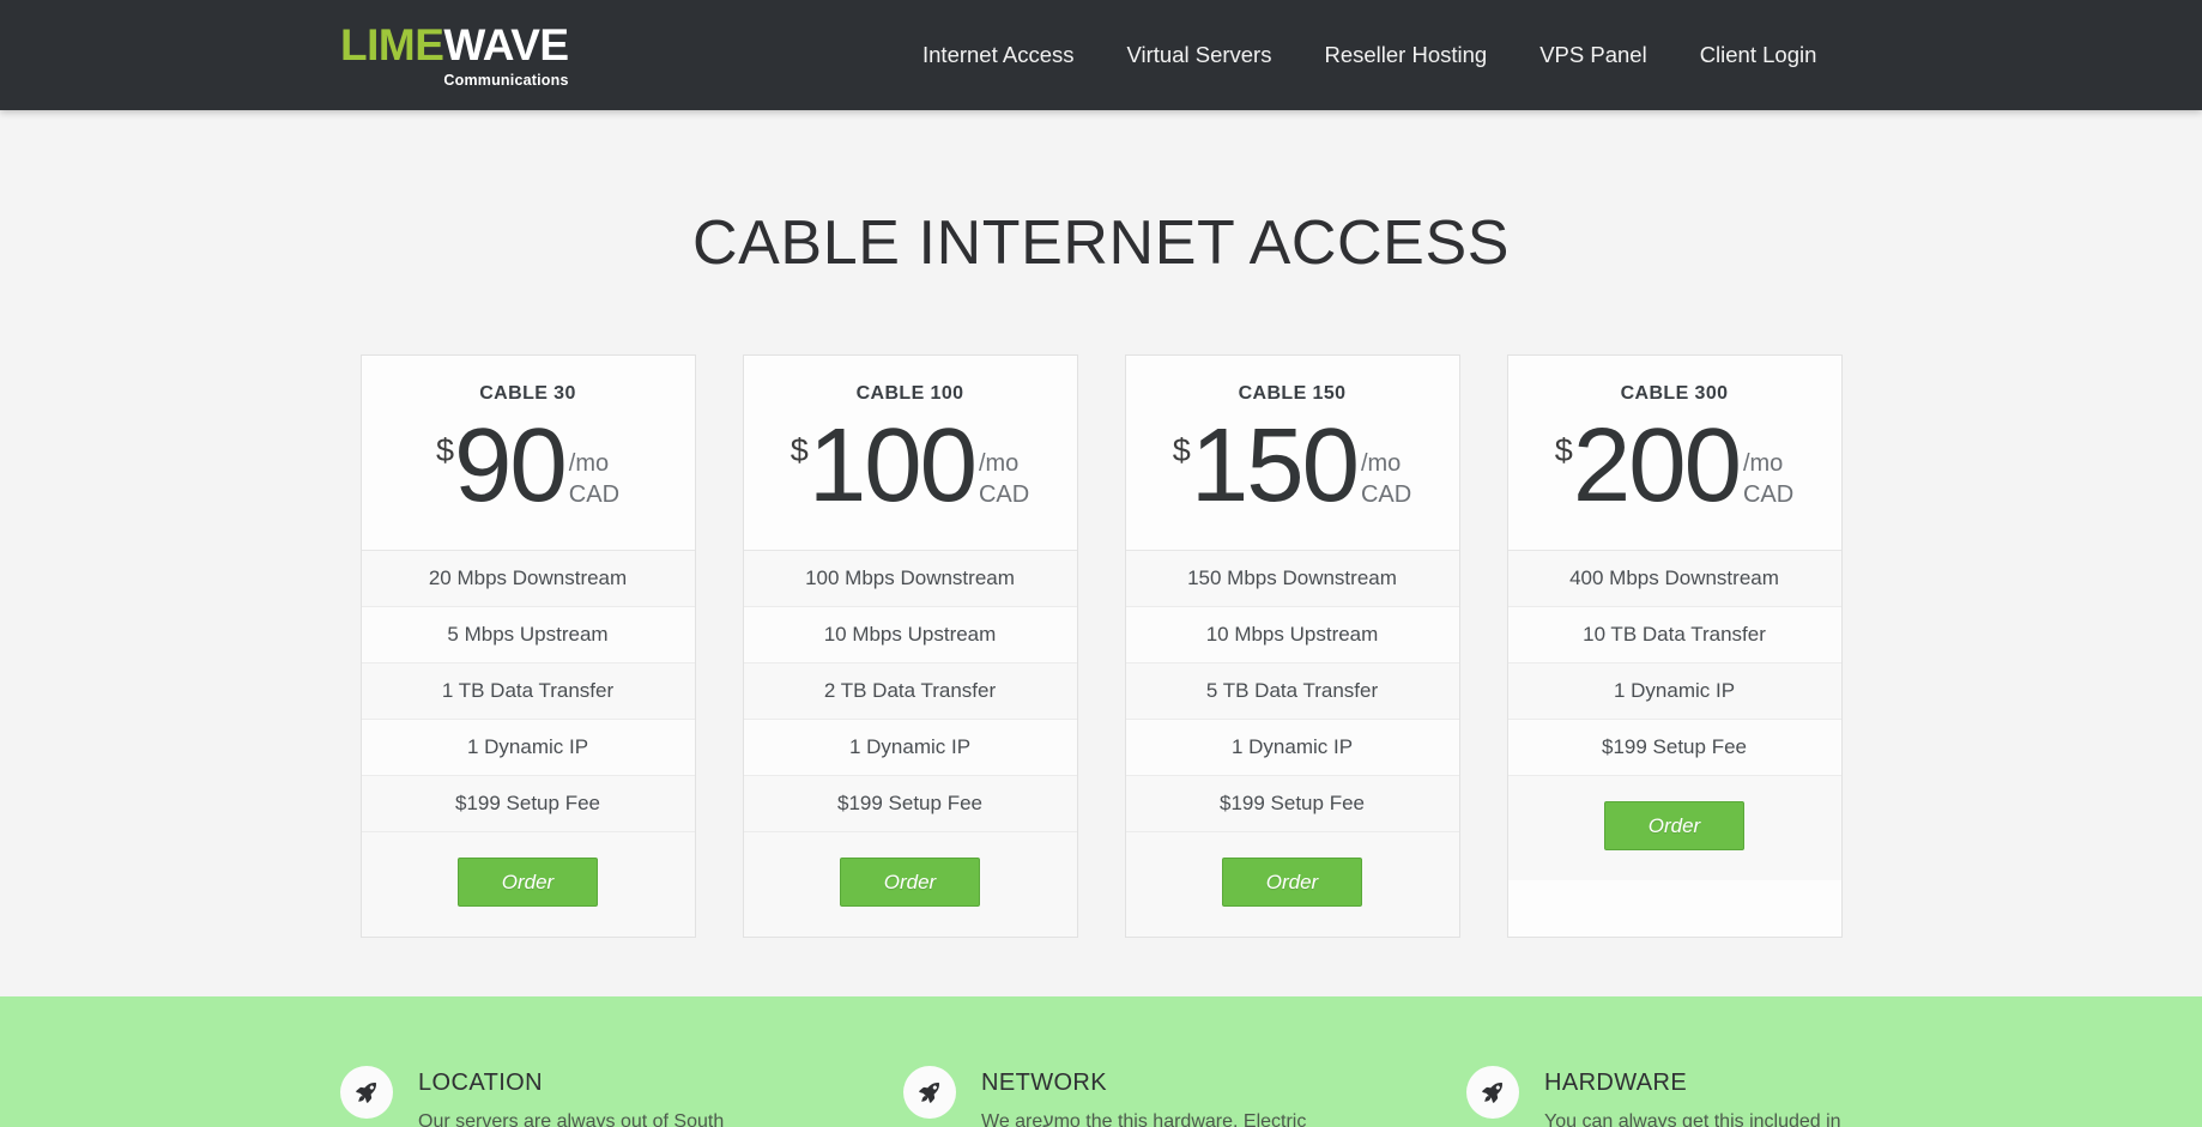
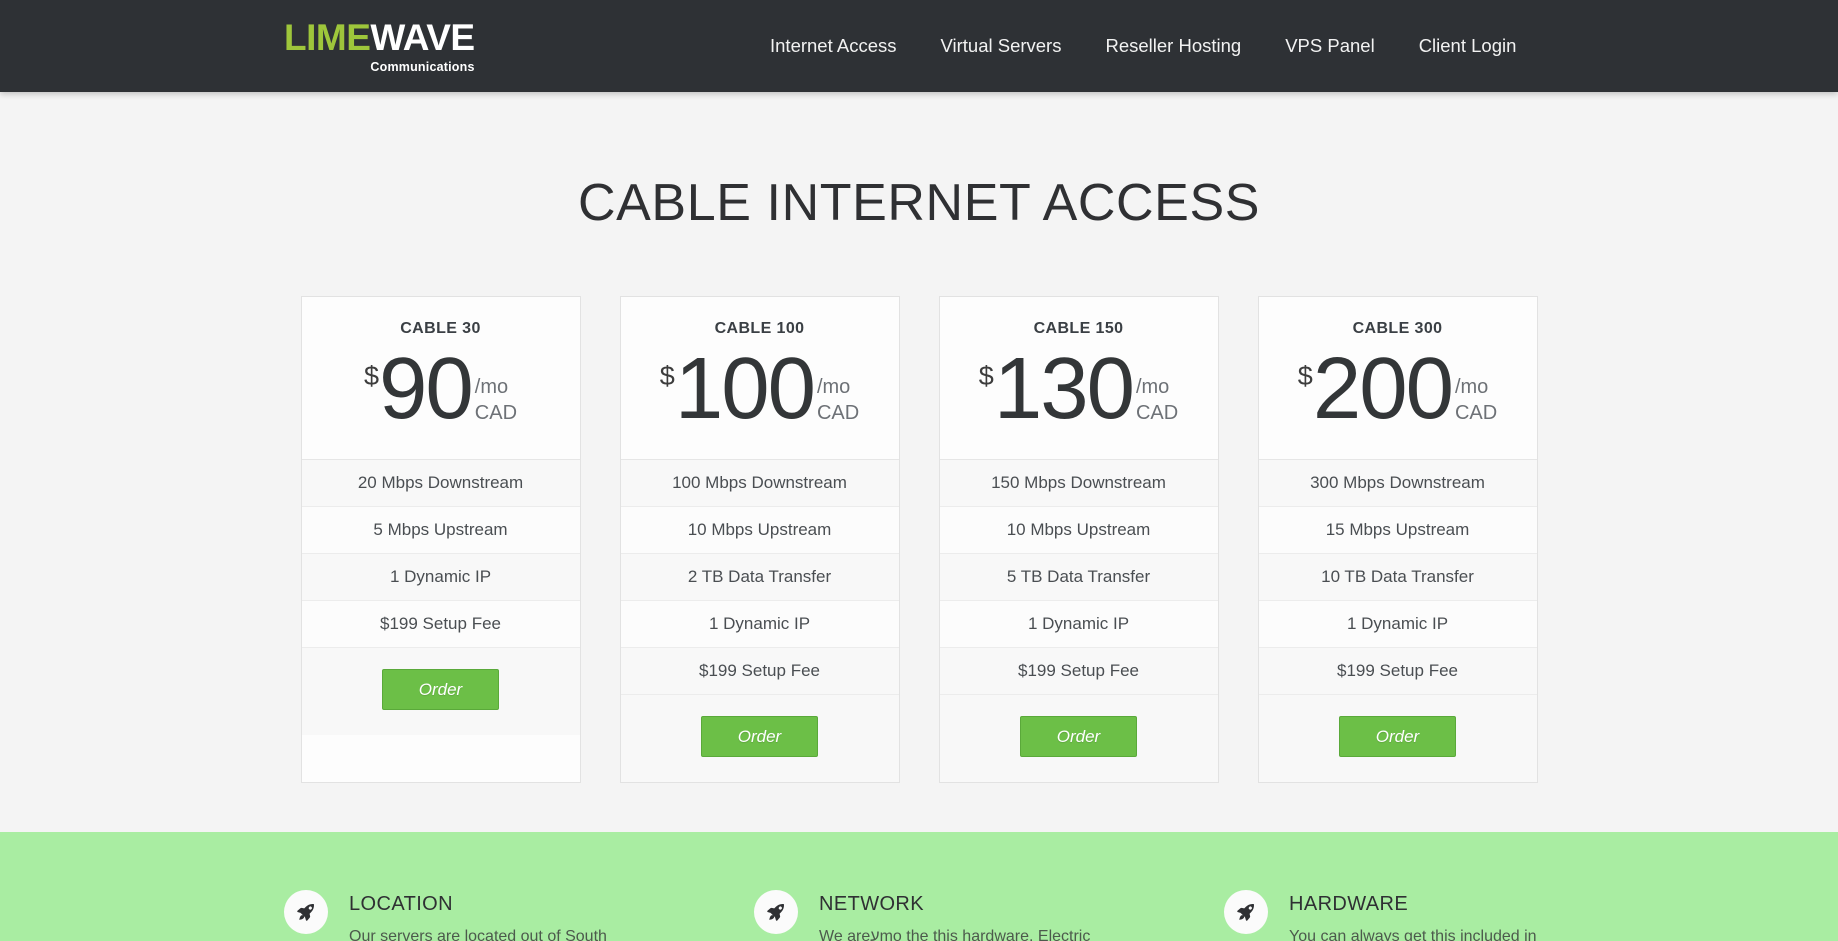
  LIMEWAVE
  Communications
  Internet Access
  Virtual Servers
  Reseller Hosting
  VPS Panel
  Client Login
  CABLE INTERNET ACCESS
  CABLE 30
  $
  90
  /mo
  CAD
  20 Mbps Downstream
  5 Mbps Upstream
- 1 TB Data Transfer
  1 Dynamic IP
  $199 Setup Fee
  Order
  CABLE 100
  $
  100
  /mo
  CAD
  100 Mbps Downstream
  10 Mbps Upstream
  2 TB Data Transfer
  1 Dynamic IP
  $199 Setup Fee
  Order
  CABLE 150
  $
- 150
+ 130
  /mo
  CAD
  150 Mbps Downstream
  10 Mbps Upstream
  5 TB Data Transfer
  1 Dynamic IP
  $199 Setup Fee
  Order
  CABLE 300
  $
  200
  /mo
  CAD
- 400 Mbps Downstream
+ 300 Mbps Downstream
+ 15 Mbps Upstream
  10 TB Data Transfer
  1 Dynamic IP
  $199 Setup Fee
  Order
  LOCATION
- Our servers are always out of South
+ Our servers are located out of South
  NETWORK
  We areעmo the this hardware. Electric
  HARDWARE
  You can always get this included in
